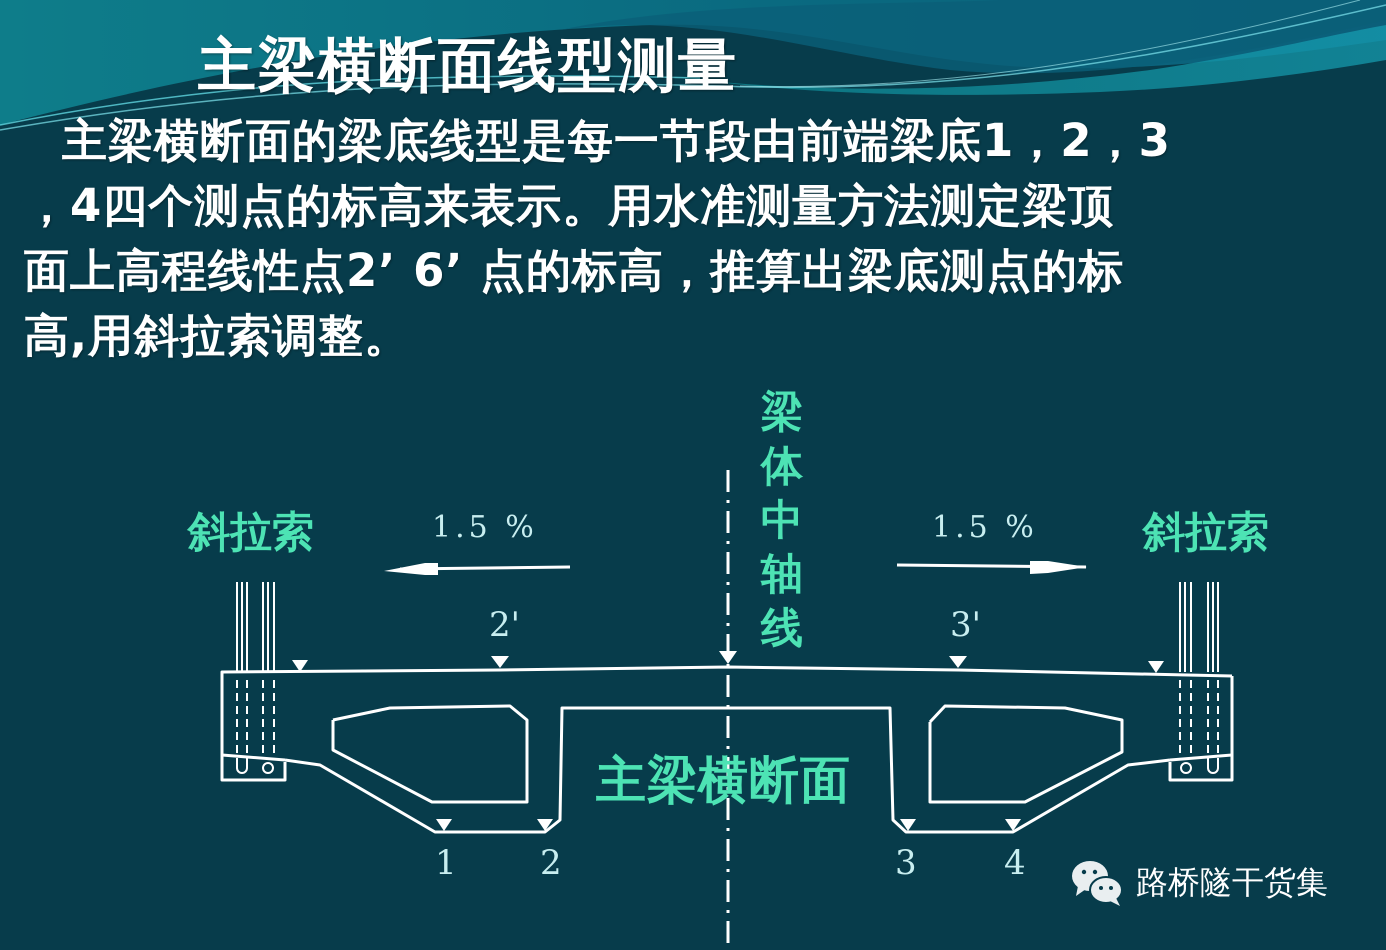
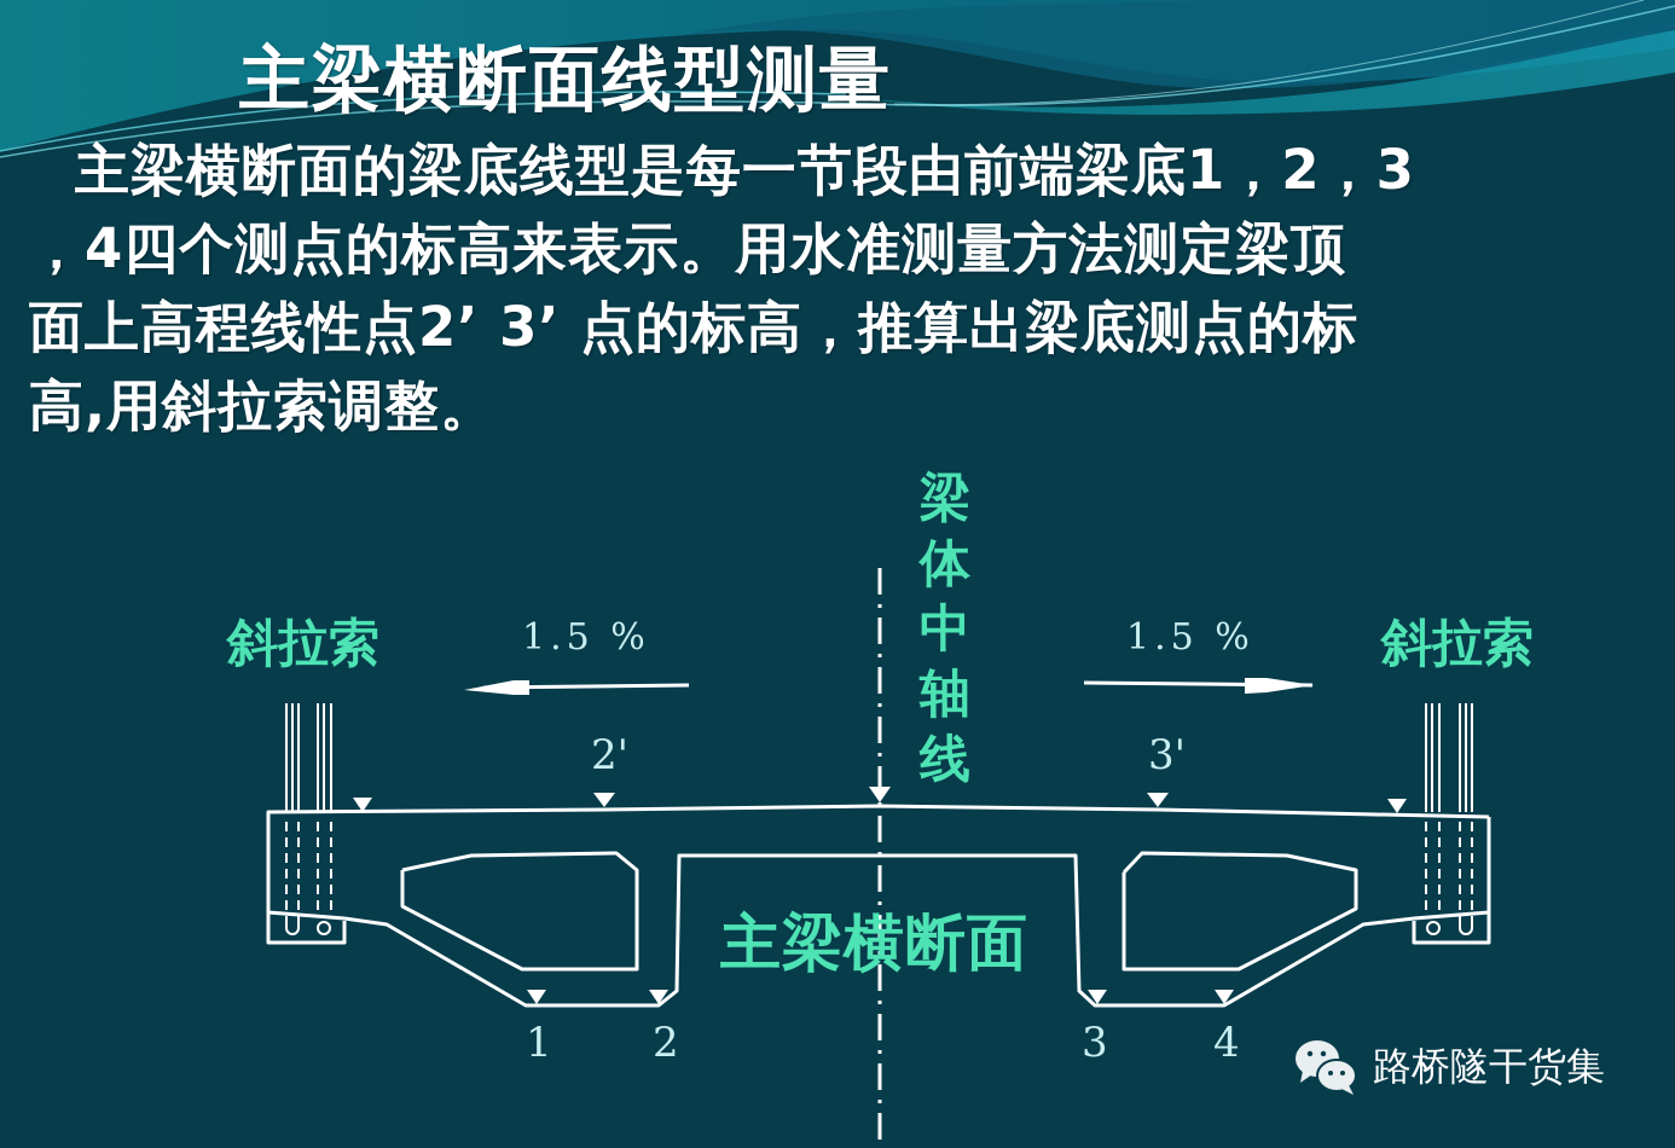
  主梁横断面线型测量
  主梁横断面的梁底线型是每一节段由前端梁底1，2，3
  ，4四个测点的标高来表示。用水准测量方法测定梁顶
- 面上高程线性点2’ 6’ 点的标高，推算出梁底测点的标
+ 面上高程线性点2’ 3’ 点的标高，推算出梁底测点的标
  高,用斜拉索调整。
  斜拉索
  斜拉索
  梁体中轴线
  主梁横断面
  1.5 %
  1.5 %
  2'
  3'
  1
  2
  3
  4
  路桥隧干货集
